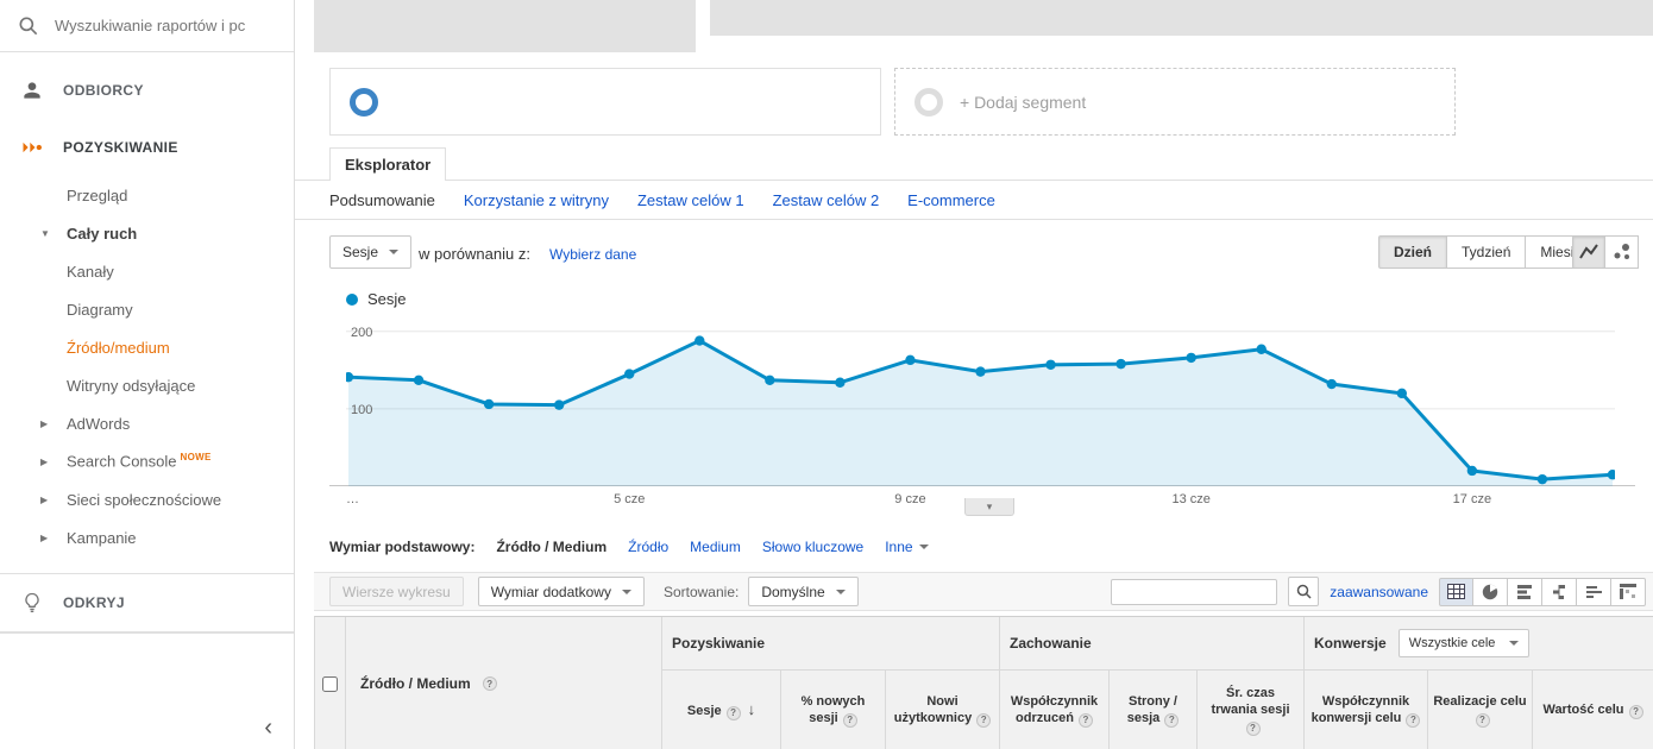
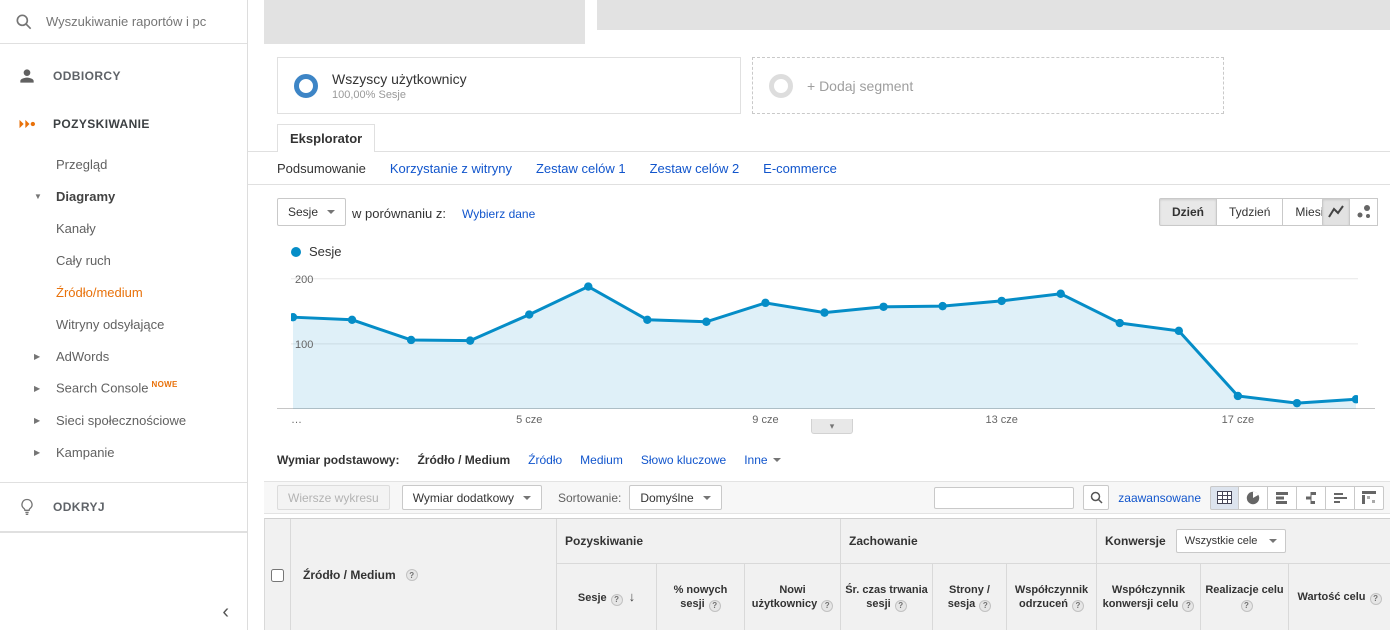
  Wyszukiwanie raportów i pc
  ODBIORCY
  POZYSKIWANIE
  Przegląd
  ▼
- Cały ruch
+ Diagramy
  Kanały
- Diagramy
+ Cały ruch
  Źródło/medium
  Witryny odsyłające
  ▶
  AdWords
  ▶
  Search Console NOWE
  ▶
  Sieci społecznościowe
  ▶
  Kampanie
  ODKRYJ
  ‹
+ Wszyscy użytkownicy
+ 100,00% Sesje
  + Dodaj segment
  Eksplorator
  Podsumowanie
  Korzystanie z witryny
  Zestaw celów 1
  Zestaw celów 2
  E-commerce
  Sesje
  w porównaniu z:
  Wybierz dane
  Dzień
  Tydzień
  Sesje
  100
  200
  5 cze
  9 cze
  13 cze
  17 cze
  …
  ▾
  Wymiar podstawowy:
  Źródło / Medium
  Źródło
  Medium
  Słowo kluczowe
  Inne
  Wiersze wykresu
  Wymiar dodatkowy
  Sortowanie:
  Domyślne
  zaawansowane
  Źródło / Medium
  ?
  Pozyskiwanie
  Zachowanie
  Konwersje
  Wszystkie cele
  Sesje ? ↓
  % nowych sesji ?
  Nowi użytkownicy ?
- Współczynnik odrzuceń ?
+ Śr. czas trwania sesji ?
  Strony / sesja ?
- Śr. czas trwania sesji?
+ Współczynnik odrzuceń ?
  Współczynnik konwersji celu ?
  Realizacje celu?
  Wartość celu ?
